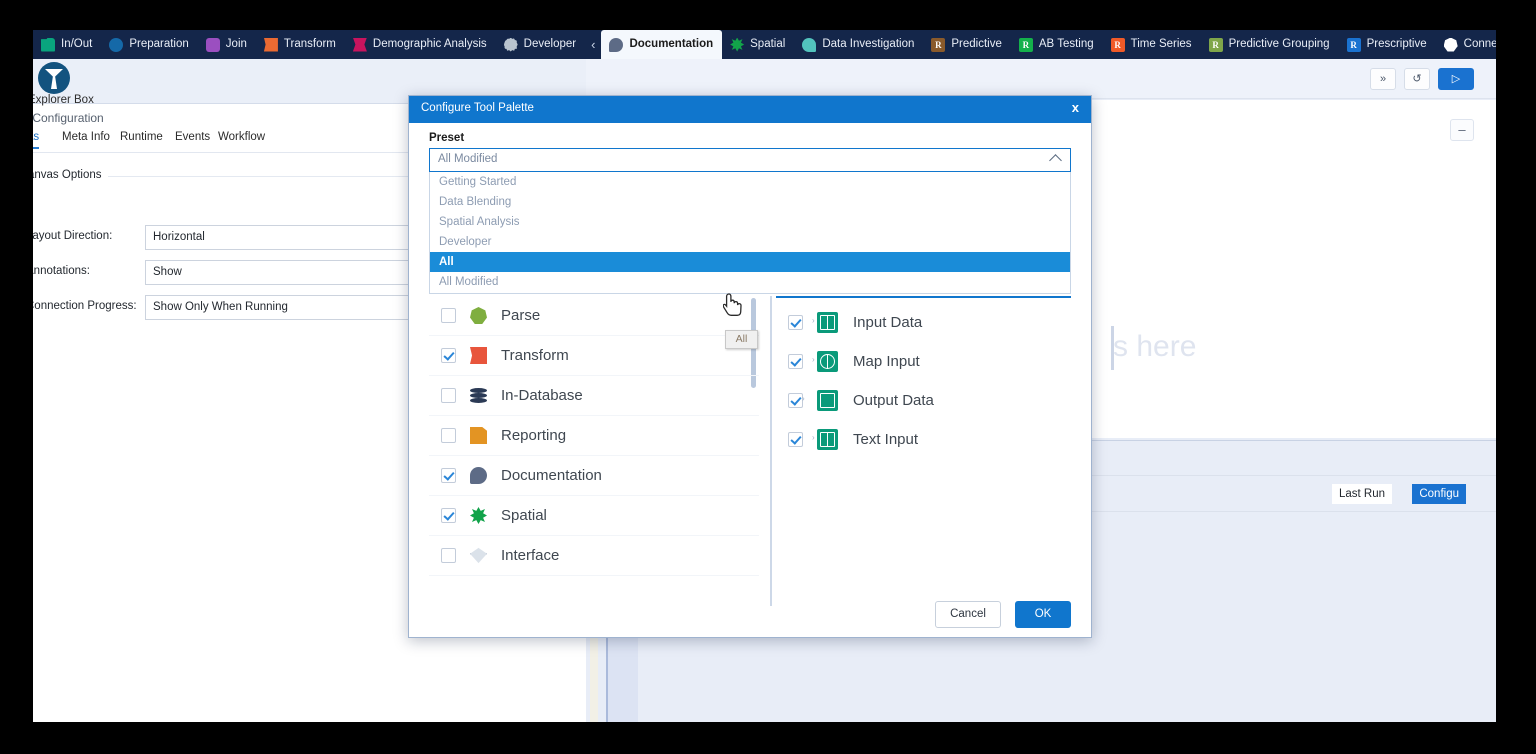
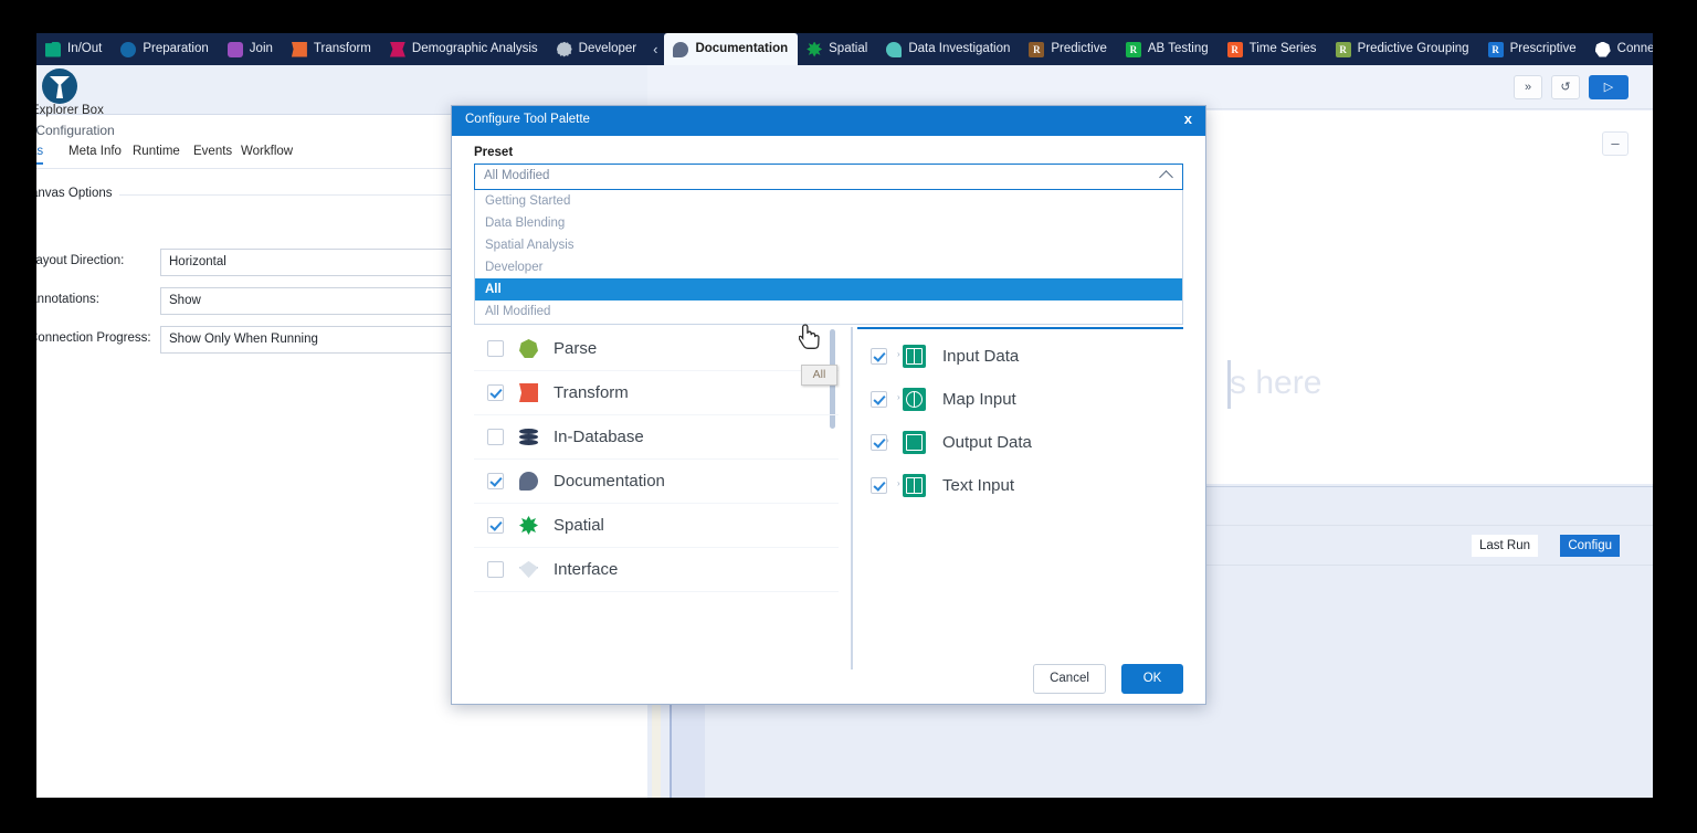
  In/Out
  Preparation
  Join
  Transform
  Demographic Analysis
  Developer
  ‹
  Documentation
  Spatial
  Data Investigation
  R
  Predictive
  R
  AB Testing
  R
  Time Series
  R
  Predictive Grouping
  R
  Prescriptive
  xplorer Box
  Configuration
  Meta Info
  Runtime
  Events
  Workflow
  nvas Options
  ayout Direction:
  Horizontal
  nnotations:
  Show
  onnection Progress:
  Show Only When Running
  »
  ↺
  ▷
  s here
  –
  Last Run
  Configu
  Configure Tool Palette
  x
  Preset
  All Modified
  Getting Started
  Data Blending
  Spatial Analysis
  Developer
  All
  All Modified
  Parse
  Transform
  In-Database
- Reporting
  Documentation
  Spatial
  Interface
  ›
  Input Data
  ›
  Map Input
  ›
  Output Data
  ›
  Text Input
  Cancel
  OK
  All
